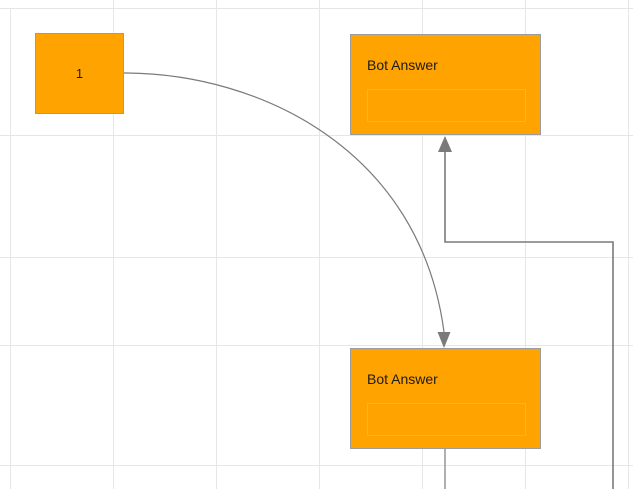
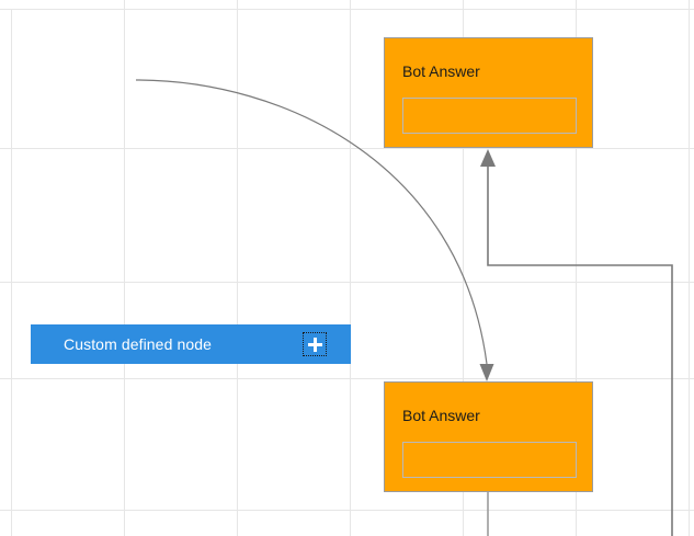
- 1
  Bot Answer
  Bot Answer
+ Custom defined node
